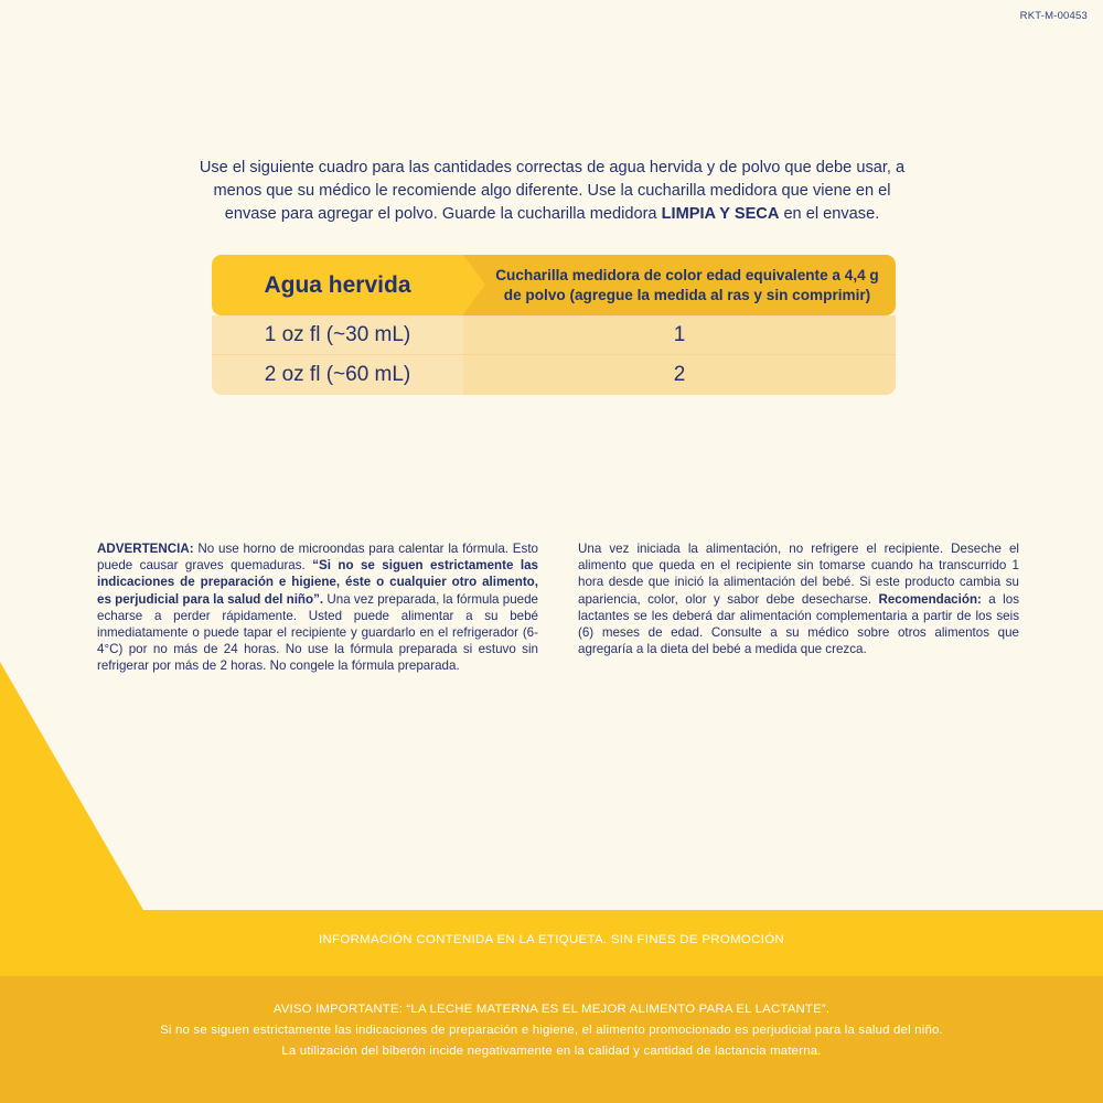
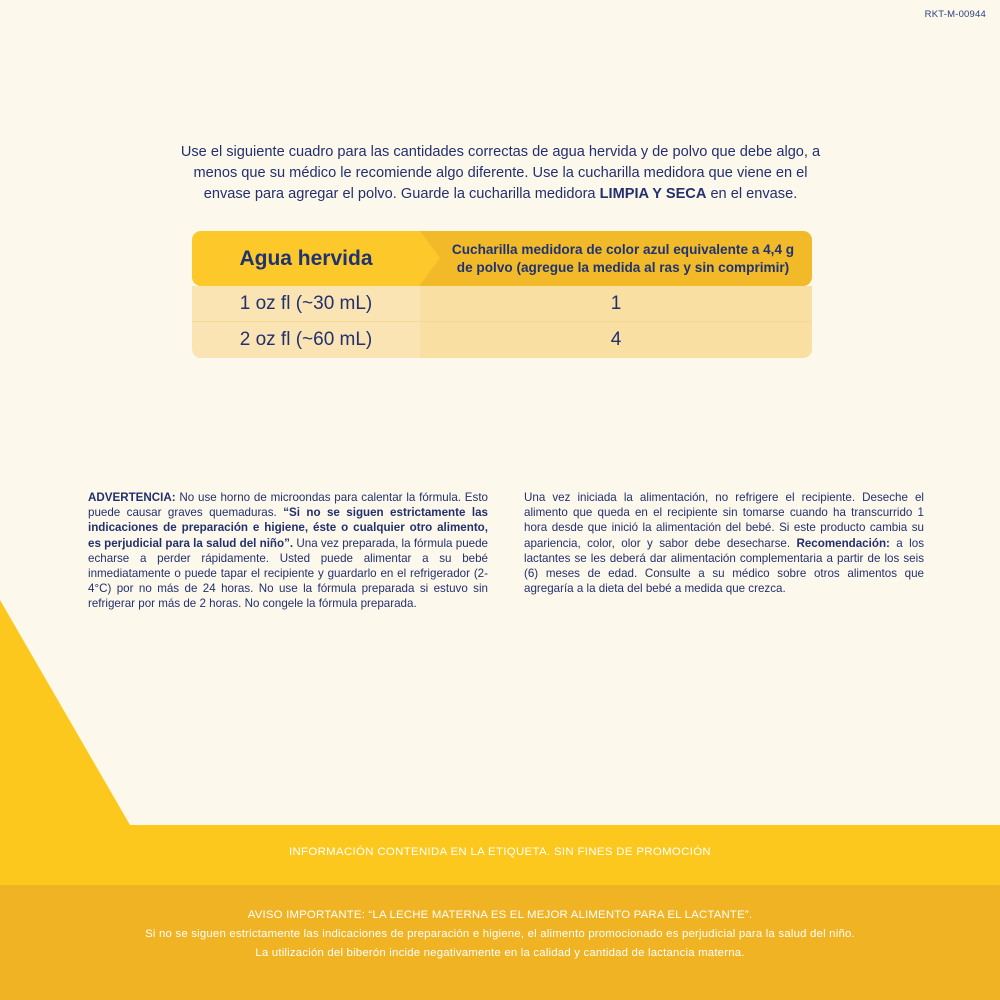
- RKT-M-00453
+ RKT-M-00944
- Use el siguiente cuadro para las cantidades correctas de agua hervida y de polvo que debe usar, a menos que su médico le recomiende algo diferente. Use la cucharilla medidora que viene en el envase para agregar el polvo. Guarde la cucharilla medidora LIMPIA Y SECA en el envase.
+ Use el siguiente cuadro para las cantidades correctas de agua hervida y de polvo que debe algo, a menos que su médico le recomiende algo diferente. Use la cucharilla medidora que viene en el envase para agregar el polvo. Guarde la cucharilla medidora LIMPIA Y SECA en el envase.
- Agua hervida	Cucharilla medidora de color edad equivalente a 4,4 g de polvo (agregue la medida al ras y sin comprimir)
+ Agua hervida	Cucharilla medidora de color azul equivalente a 4,4 g de polvo (agregue la medida al ras y sin comprimir)
  1 oz fl (~30 mL)	1
- 2 oz fl (~60 mL)	2
+ 2 oz fl (~60 mL)	4
- ADVERTENCIA: No use horno de microondas para calentar la fórmula. Esto puede causar graves quemaduras. “Si no se siguen estrictamente las indicaciones de preparación e higiene, éste o cualquier otro alimento, es perjudicial para la salud del niño”. Una vez preparada, la fórmula puede echarse a perder rápidamente. Usted puede alimentar a su bebé inmediatamente o puede tapar el recipiente y guardarlo en el refrigerador (6-4°C) por no más de 24 horas. No use la fórmula preparada si estuvo sin refrigerar por más de 2 horas. No congele la fórmula preparada.
+ ADVERTENCIA: No use horno de microondas para calentar la fórmula. Esto puede causar graves quemaduras. “Si no se siguen estrictamente las indicaciones de preparación e higiene, éste o cualquier otro alimento, es perjudicial para la salud del niño”. Una vez preparada, la fórmula puede echarse a perder rápidamente. Usted puede alimentar a su bebé inmediatamente o puede tapar el recipiente y guardarlo en el refrigerador (2-4°C) por no más de 24 horas. No use la fórmula preparada si estuvo sin refrigerar por más de 2 horas. No congele la fórmula preparada.
  Una vez iniciada la alimentación, no refrigere el recipiente. Deseche el alimento que queda en el recipiente sin tomarse cuando ha transcurrido 1 hora desde que inició la alimentación del bebé. Si este producto cambia su apariencia, color, olor y sabor debe desecharse. Recomendación: a los lactantes se les deberá dar alimentación complementaria a partir de los seis (6) meses de edad. Consulte a su médico sobre otros alimentos que agregaría a la dieta del bebé a medida que crezca.
  INFORMACIÓN CONTENIDA EN LA ETIQUETA. SIN FINES DE PROMOCIÓN
  AVISO IMPORTANTE: “LA LECHE MATERNA ES EL MEJOR ALIMENTO PARA EL LACTANTE”.
  Si no se siguen estrictamente las indicaciones de preparación e higiene, el alimento promocionado es perjudicial para la salud del niño.
  La utilización del biberón incide negativamente en la calidad y cantidad de lactancia materna.
